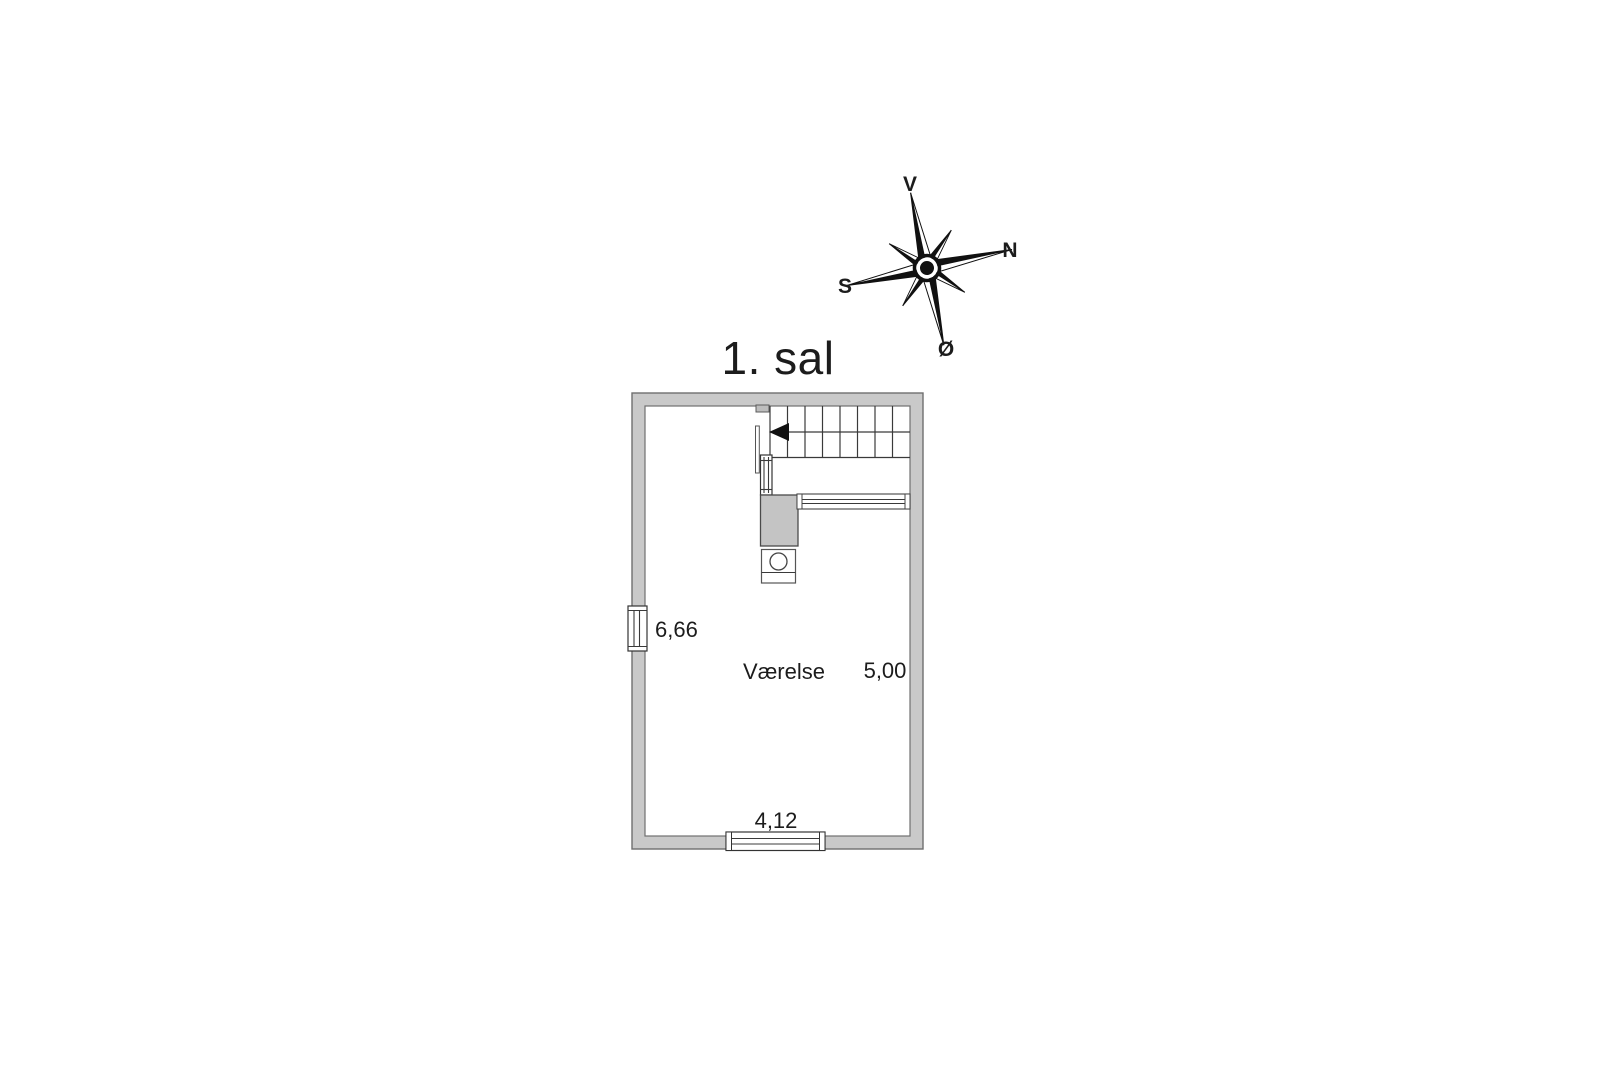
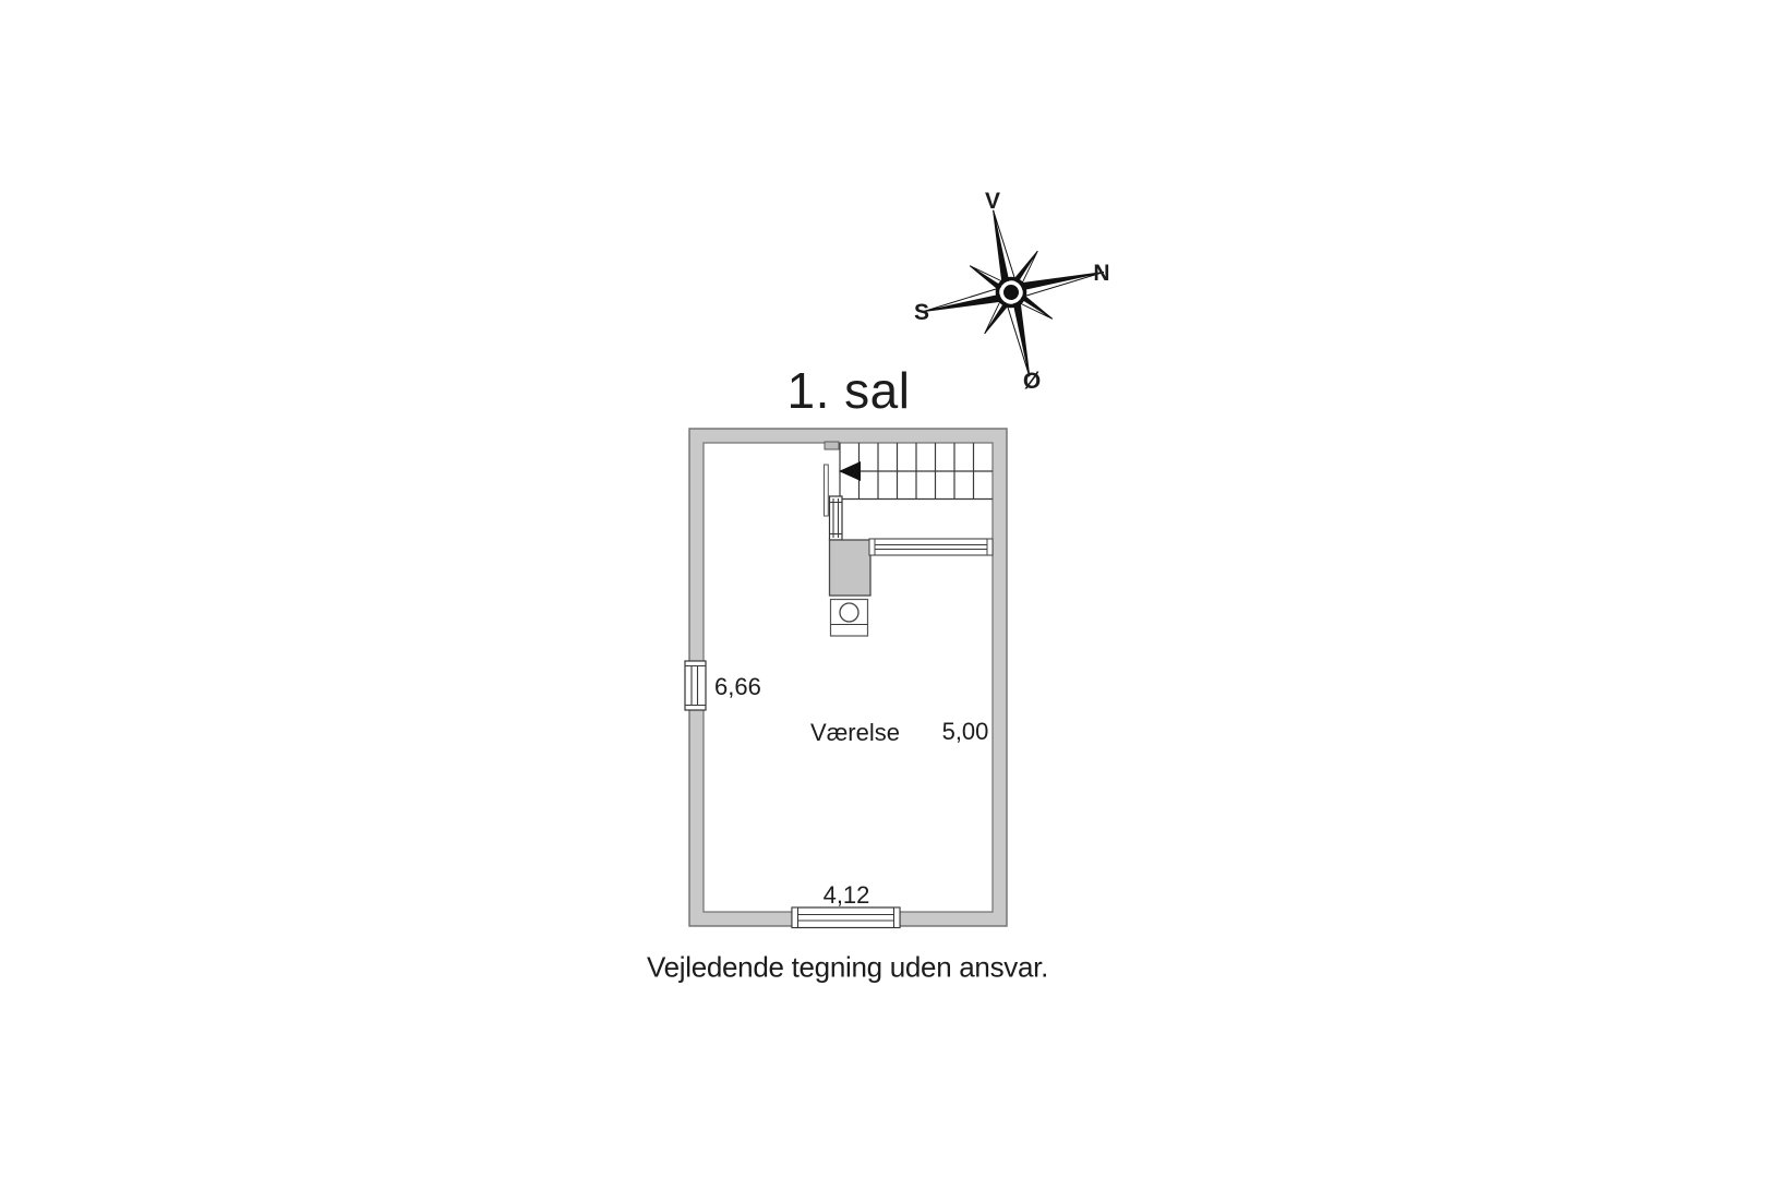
  V
  N
  S
  Ø
  1. sal
  6,66
  Værelse
  5,00
  4,12
+ Vejledende tegning uden ansvar.
